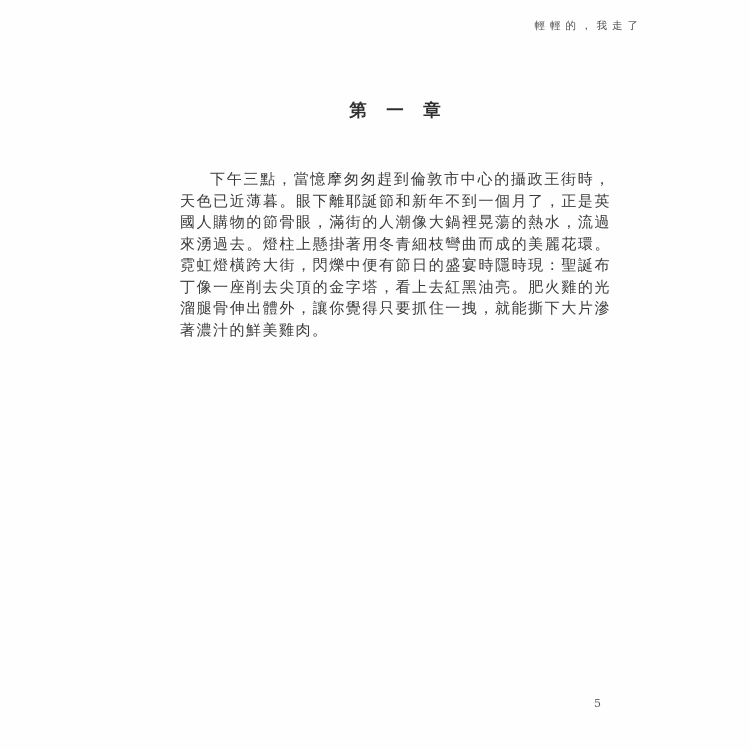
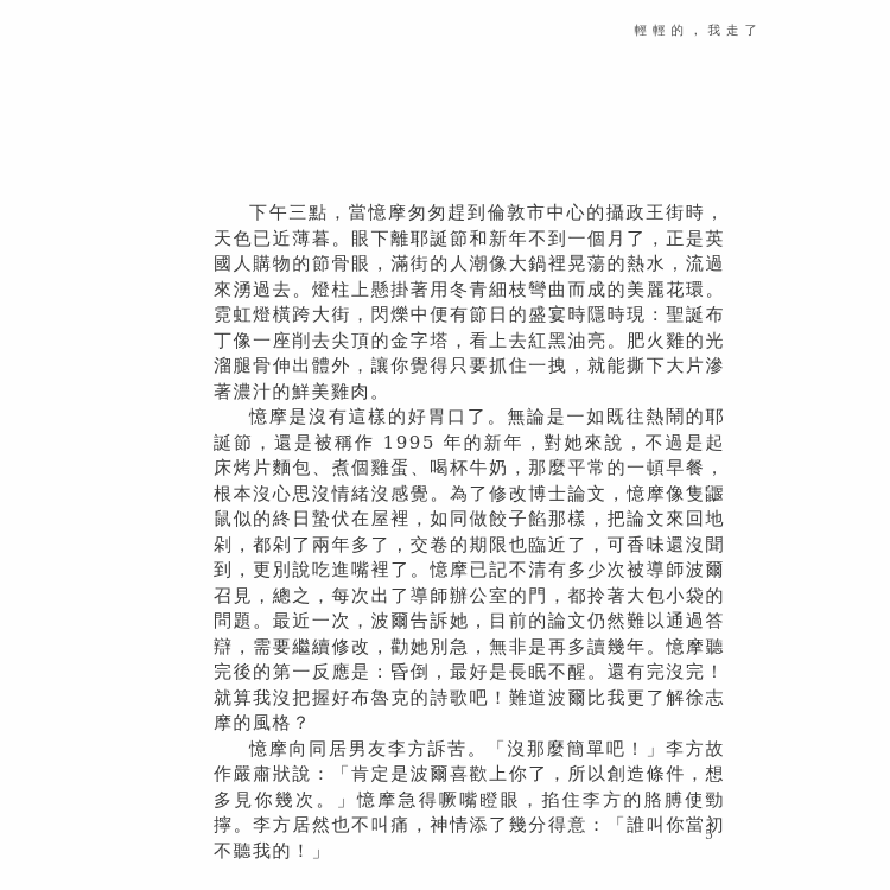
  輕輕的，我走了
- 第 一 章
  下午三點，當憶摩匆匆趕到倫敦市中心的攝政王街時，天色已近薄暮。眼下離耶誕節和新年不到一個月了，正是英國人購物的節骨眼，滿街的人潮像大鍋裡晃蕩的熱水，流過來湧過去。燈柱上懸掛著用冬青細枝彎曲而成的美麗花環。霓虹燈橫跨大街，閃爍中便有節日的盛宴時隱時現：聖誕布丁像一座削去尖頂的金字塔，看上去紅黑油亮。肥火雞的光溜腿骨伸出體外，讓你覺得只要抓住一拽，就能撕下大片滲著濃汁的鮮美雞肉。
+ 憶摩是沒有這樣的好胃口了。無論是一如既往熱鬧的耶誕節，還是被稱作 1995 年的新年，對她來說，不過是起床烤片麵包、煮個雞蛋、喝杯牛奶，那麼平常的一頓早餐，根本沒心思沒情緒沒感覺。為了修改博士論文，憶摩像隻鼴鼠似的終日蟄伏在屋裡，如同做餃子餡那樣，把論文來回地剁，都剁了兩年多了，交卷的期限也臨近了，可香味還沒聞到，更別說吃進嘴裡了。憶摩已記不清有多少次被導師波爾召見，總之，每次出了導師辦公室的門，都拎著大包小袋的問題。最近一次，波爾告訴她，目前的論文仍然難以通過答辯，需要繼續修改，勸她別急，無非是再多讀幾年。憶摩聽完後的第一反應是：昏倒，最好是長眠不醒。還有完沒完！就算我沒把握好布魯克的詩歌吧！難道波爾比我更了解徐志摩的風格？
+ 憶摩向同居男友李方訴苦。「沒那麼簡單吧！」李方故作嚴肅狀說：「肯定是波爾喜歡上你了，所以創造條件，想多見你幾次。」憶摩急得噘嘴瞪眼，掐住李方的胳膊使勁擰。李方居然也不叫痛，神情添了幾分得意：「誰叫你當初不聽我的！」
  5
